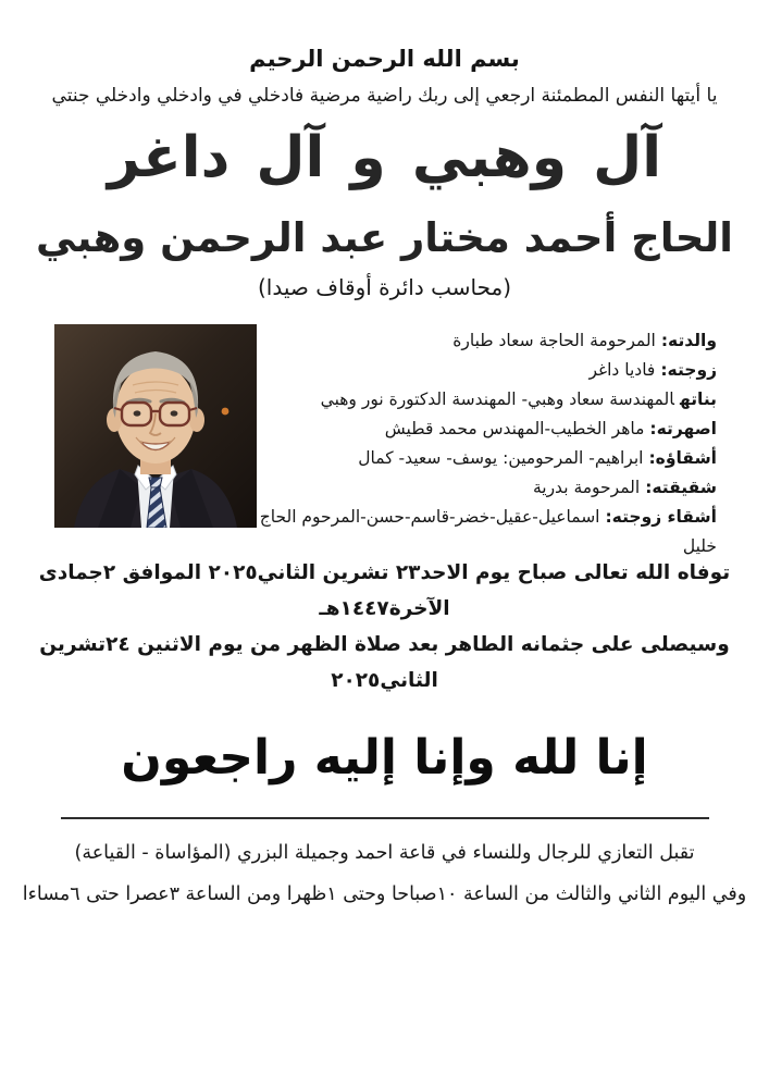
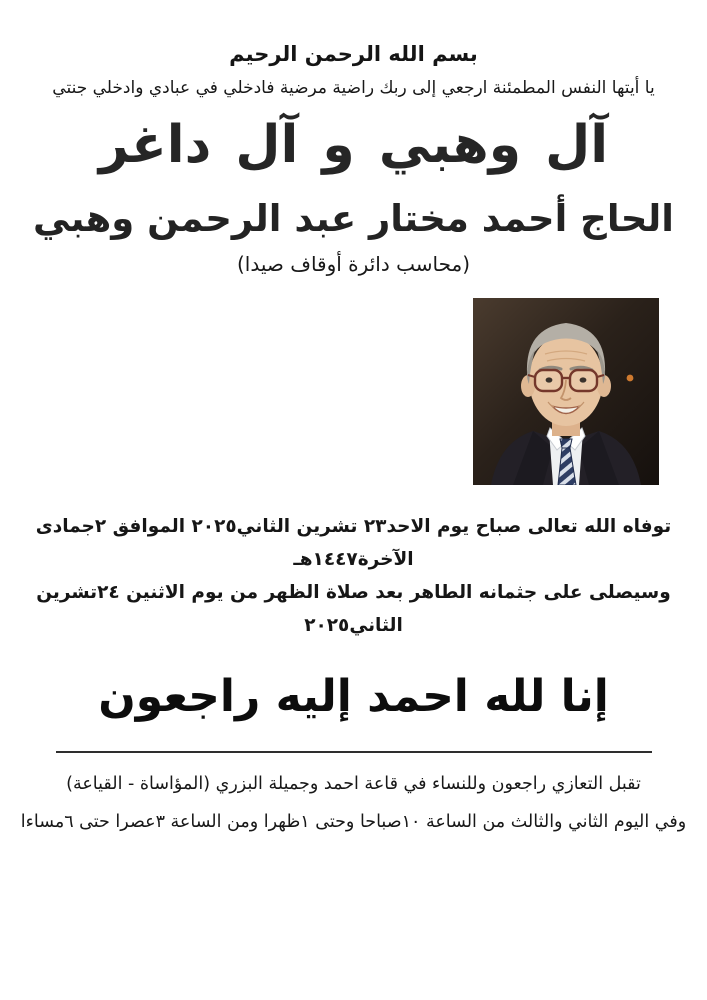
  بسم الله الرحمن الرحيم
- يا أيتها النفس المطمئنة ارجعي إلى ربك راضية مرضية فادخلي في وادخلي وادخلي جنتي
+ يا أيتها النفس المطمئنة ارجعي إلى ربك راضية مرضية فادخلي في عبادي وادخلي جنتي
  آل وهبي و آل داغر
  الحاج أحمد مختار عبد الرحمن وهبي
  (محاسب دائرة أوقاف صيدا)
- والدته:المرحومة الحاجة سعاد طبارة
- زوجته:فاديا داغر
- بناتهالمهندسة سعاد وهبي- المهندسة الدكتورة نور وهبي
- اصهرته:ماهر الخطيب-المهندس محمد قطيش
- أشقاؤه:ابراهيم- المرحومين: يوسف- سعيد- كمال
- شقيقته:المرحومة بدرية
- أشقاء زوجته:اسماعيل-عقيل-خضر-قاسم-حسن-المرحوم الحاج خليل
  توفاه الله تعالى صباح يوم الاحد٢٣ تشرين الثاني٢٠٢٥ الموافق ٢جمادى الآخرة١٤٤٧هـ
  وسيصلى على جثمانه الطاهر بعد صلاة الظهر من يوم الاثنين ٢٤تشرين الثاني٢٠٢٥
- إنا لله وإنا إليه راجعون
+ إنا لله احمد إليه راجعون
- تقبل التعازي للرجال وللنساء في قاعة احمد وجميلة البزري (المؤاساة - القياعة)
+ تقبل التعازي راجعون وللنساء في قاعة احمد وجميلة البزري (المؤاساة - القياعة)
  وفي اليوم الثاني والثالث من الساعة ١٠صباحا وحتى ١ظهرا ومن الساعة ٣عصرا حتى ٦مساءا
